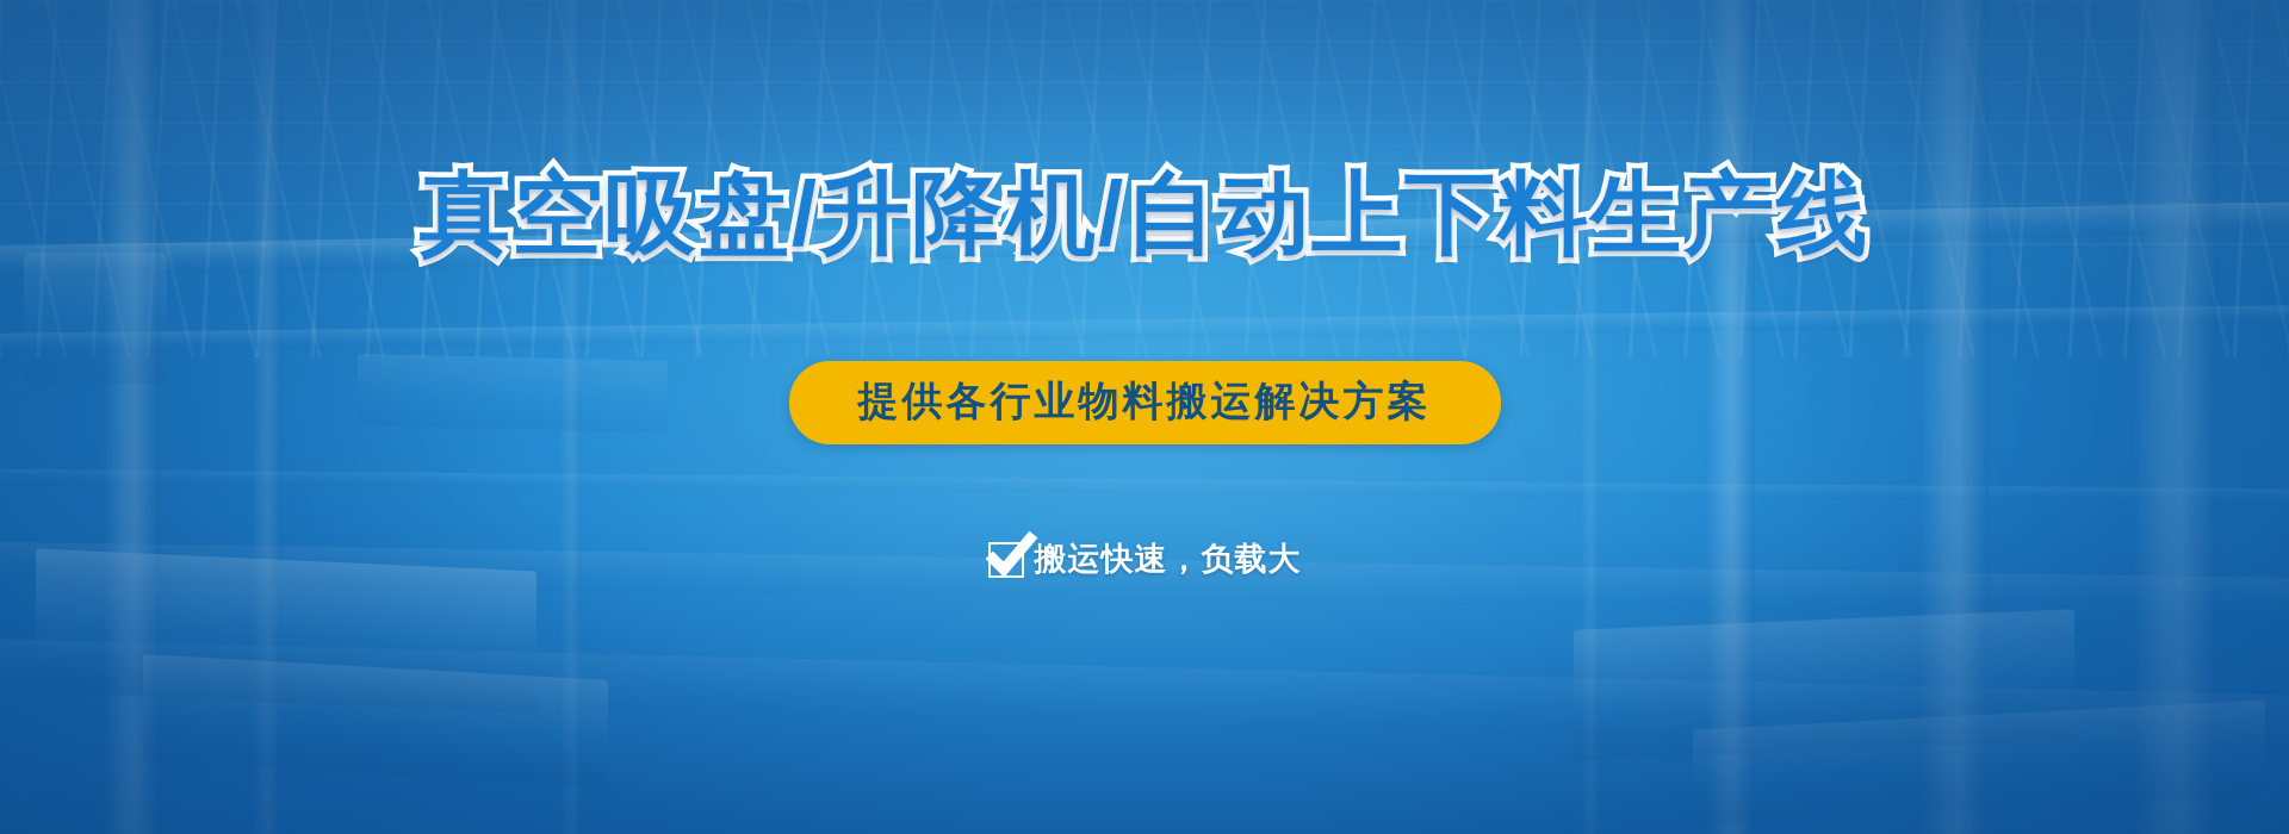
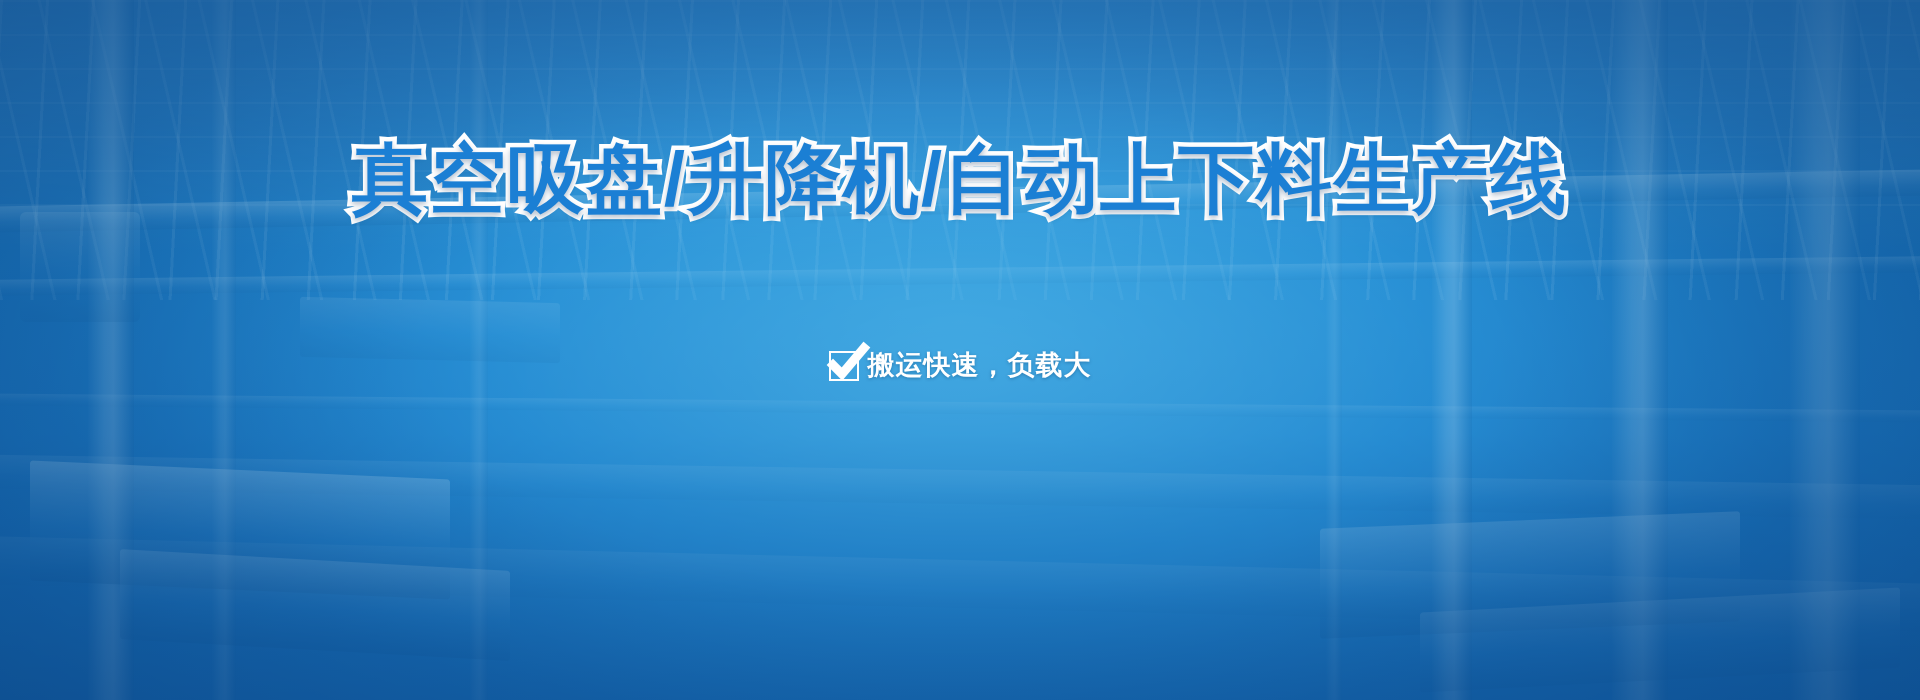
  真空吸盘/升降机/自动上下料生产线
- 提供各行业物料搬运解决方案
  搬运快速，负载大
